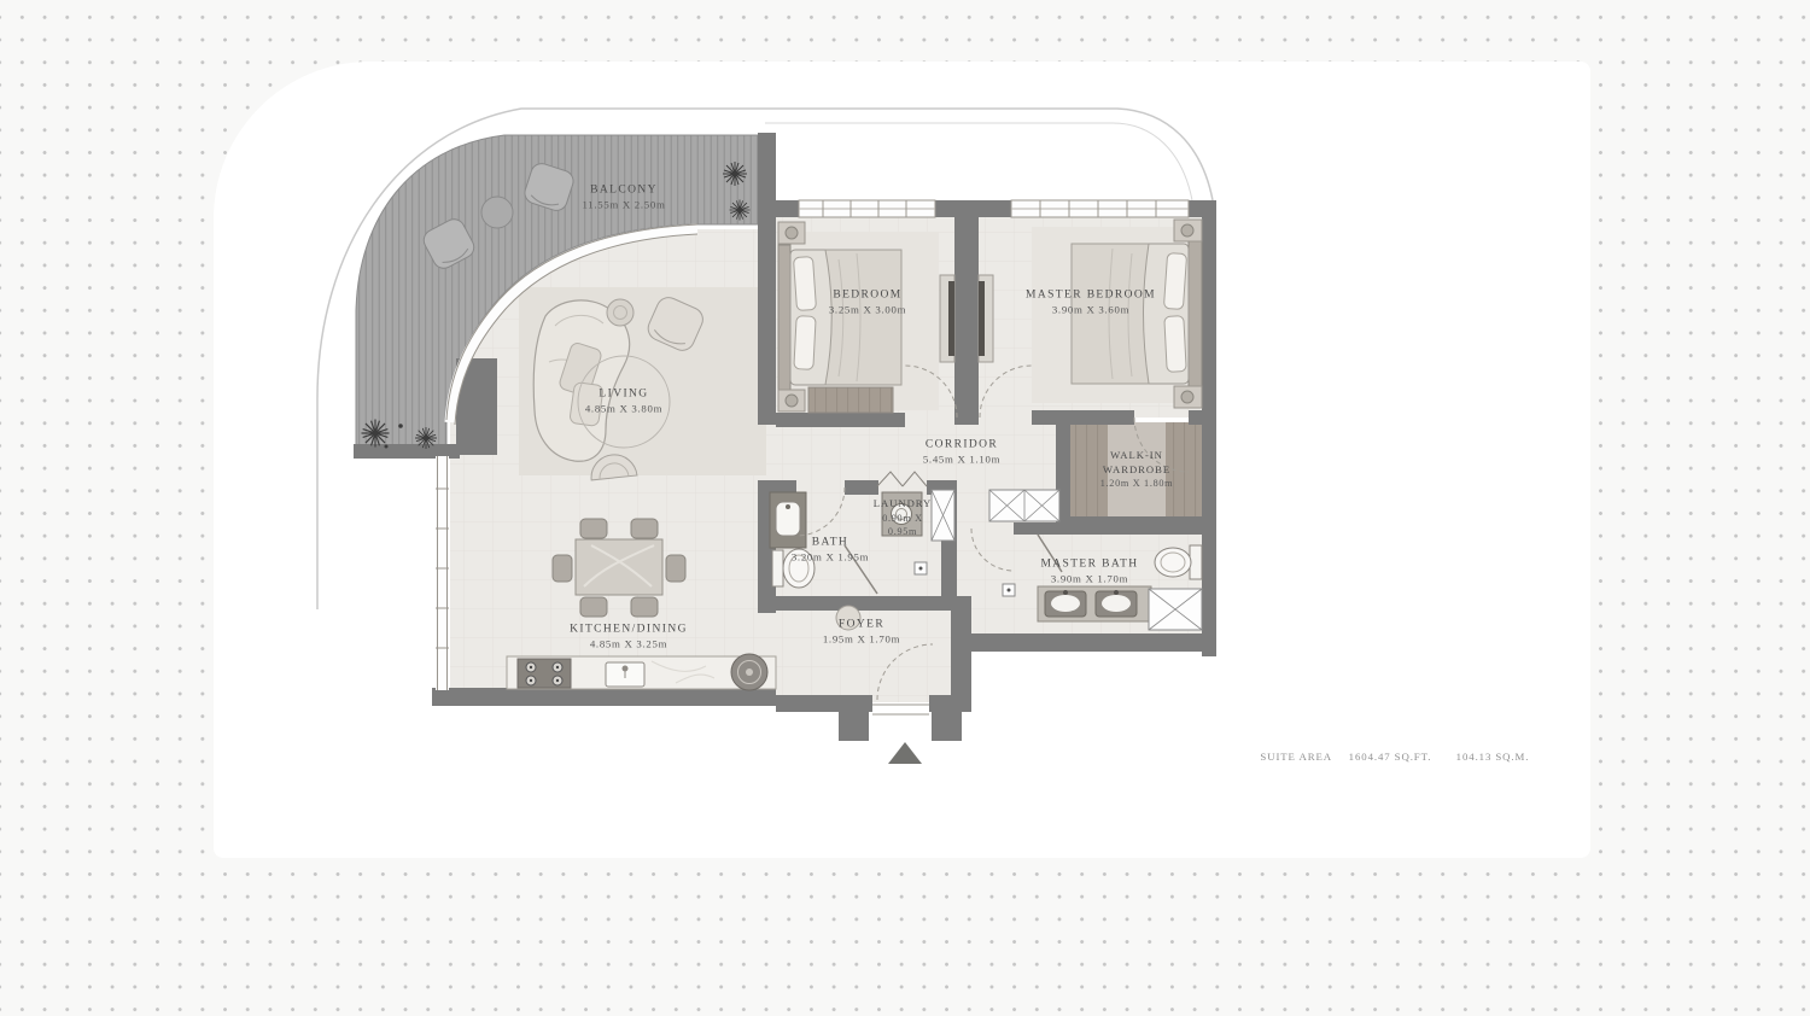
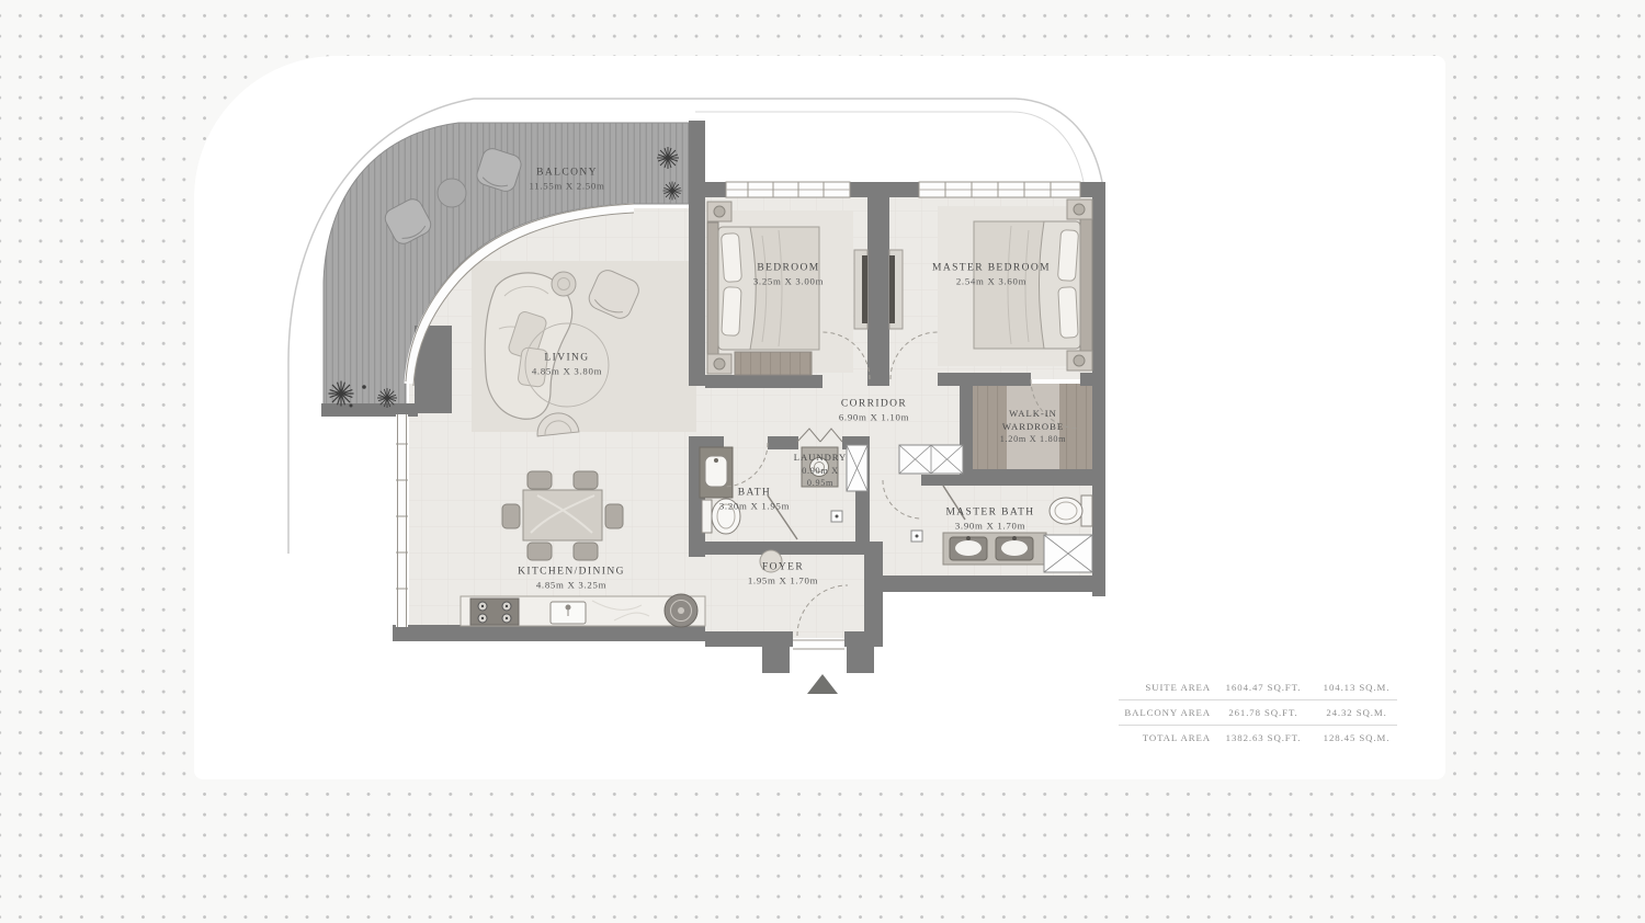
  BALCONY
  11.55m X 2.50m
  BEDROOM
  3.25m X 3.00m
  MASTER BEDROOM
- 3.90m X 3.60m
+ 2.54m X 3.60m
  LIVING
  4.85m X 3.80m
  CORRIDOR
- 5.45m X 1.10m
+ 6.90m X 1.10m
  WALK-IN
  WARDROBE
  1.20m X 1.80m
  LAUNDRY
  0.90m X
  0.95m
  BATH
  3.20m X 1.95m
  MASTER BATH
  3.90m X 1.70m
  KITCHEN/DINING
  4.85m X 3.25m
  FOYER
  1.95m X 1.70m
  SUITE AREA
  1604.47 SQ.FT.
  104.13 SQ.M.
+ BALCONY AREA
+ 261.78 SQ.FT.
+ 24.32 SQ.M.
+ TOTAL AREA
+ 1382.63 SQ.FT.
+ 128.45 SQ.M.
